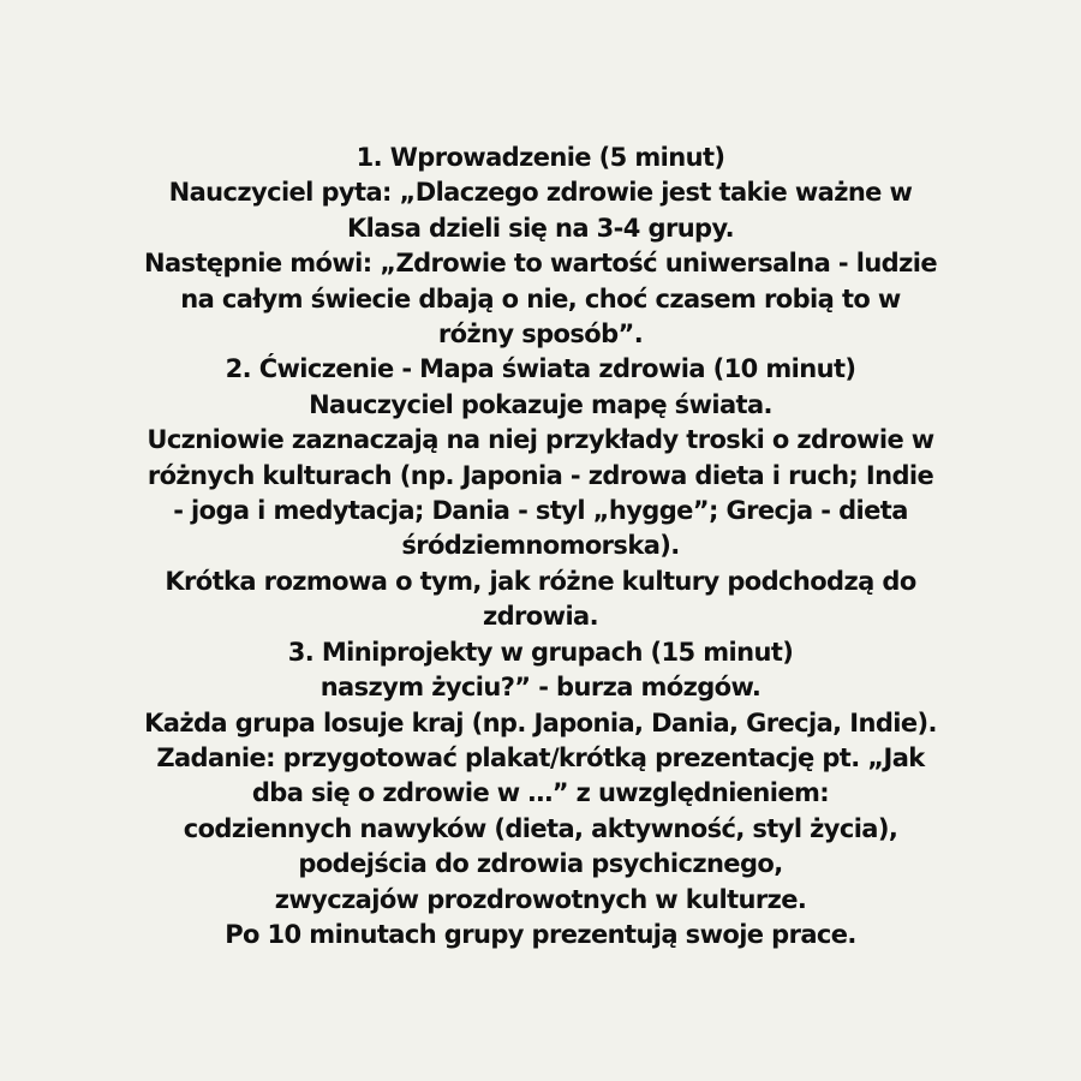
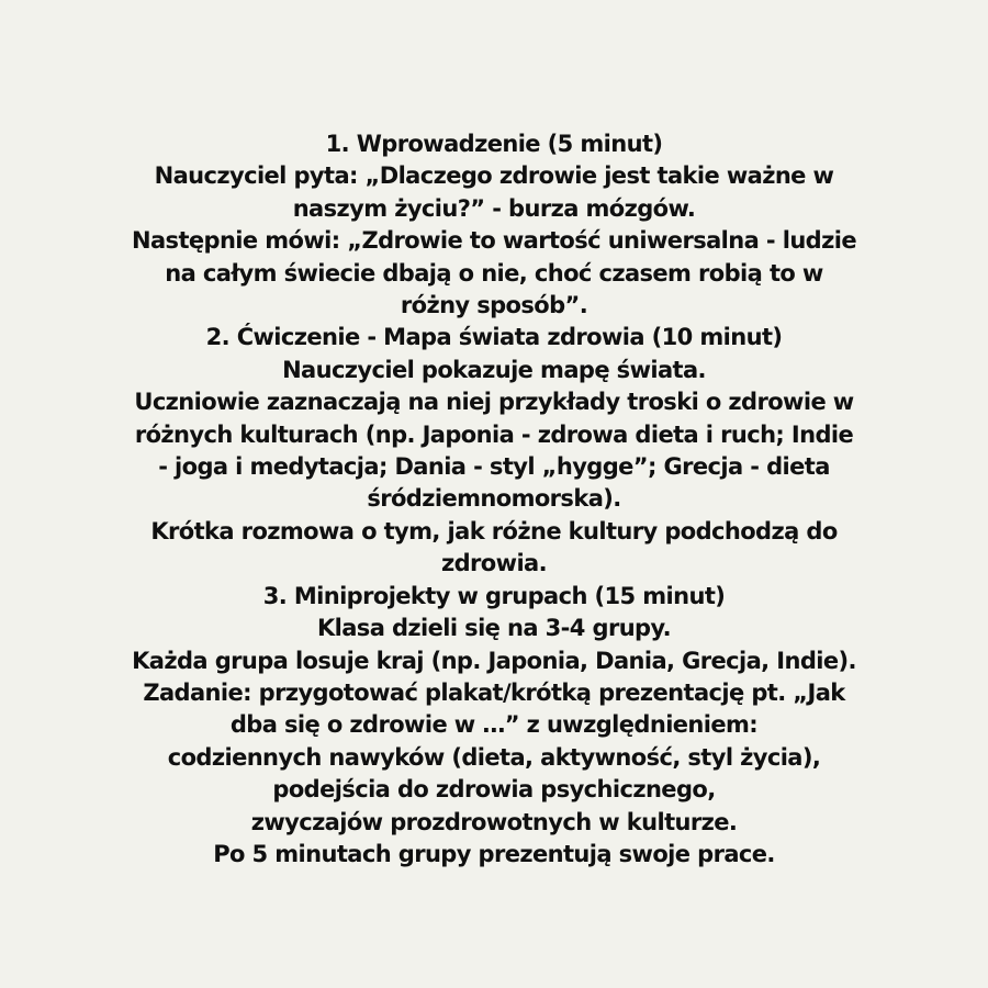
  1. Wprowadzenie (5 minut)
  Nauczyciel pyta: „Dlaczego zdrowie jest takie ważne w
- Klasa dzieli się na 3-4 grupy.
+ naszym życiu?” - burza mózgów.
  Następnie mówi: „Zdrowie to wartość uniwersalna - ludzie
  na całym świecie dbają o nie, choć czasem robią to w
  różny sposób”.
  2. Ćwiczenie - Mapa świata zdrowia (10 minut)
  Nauczyciel pokazuje mapę świata.
  Uczniowie zaznaczają na niej przykłady troski o zdrowie w
  różnych kulturach (np. Japonia - zdrowa dieta i ruch; Indie
  - joga i medytacja; Dania - styl „hygge”; Grecja - dieta
  śródziemnomorska).
  Krótka rozmowa o tym, jak różne kultury podchodzą do
  zdrowia.
  3. Miniprojekty w grupach (15 minut)
- naszym życiu?” - burza mózgów.
+ Klasa dzieli się na 3-4 grupy.
  Każda grupa losuje kraj (np. Japonia, Dania, Grecja, Indie).
  Zadanie: przygotować plakat/krótką prezentację pt. „Jak
  dba się o zdrowie w …” z uwzględnieniem:
  codziennych nawyków (dieta, aktywność, styl życia),
  podejścia do zdrowia psychicznego,
  zwyczajów prozdrowotnych w kulturze.
- Po 10 minutach grupy prezentują swoje prace.
+ Po 5 minutach grupy prezentują swoje prace.
